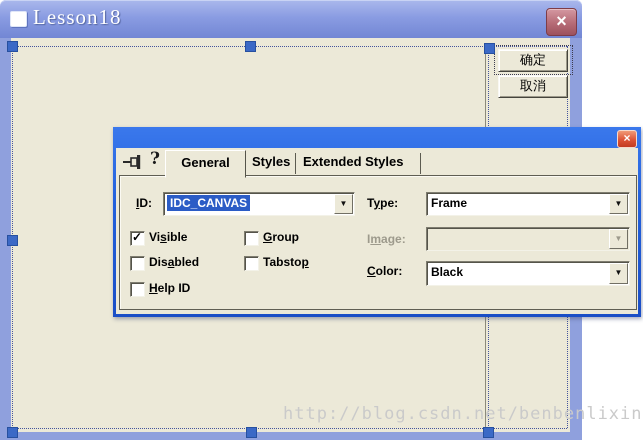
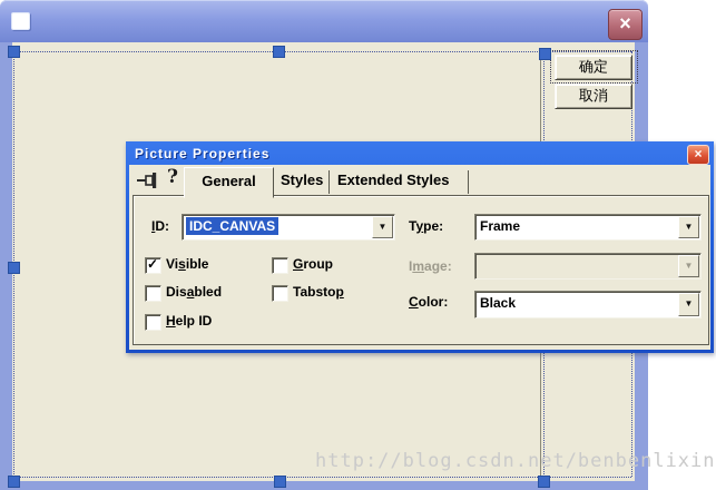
- Lesson18
  ×
  确定
  取消
  http://blog.csdn.net/benbenlixin
+ Picture Properties
  ×
  ?
  General
  Styles
  Extended Styles
  ID:
  IDC_CANVAS
  ▼
  Type:
  Frame
  ▼
  ✓
  Visible
  Group
  Image:
  ▼
  Disabled
  Tabstop
  Color:
  Black
  ▼
  Help ID
